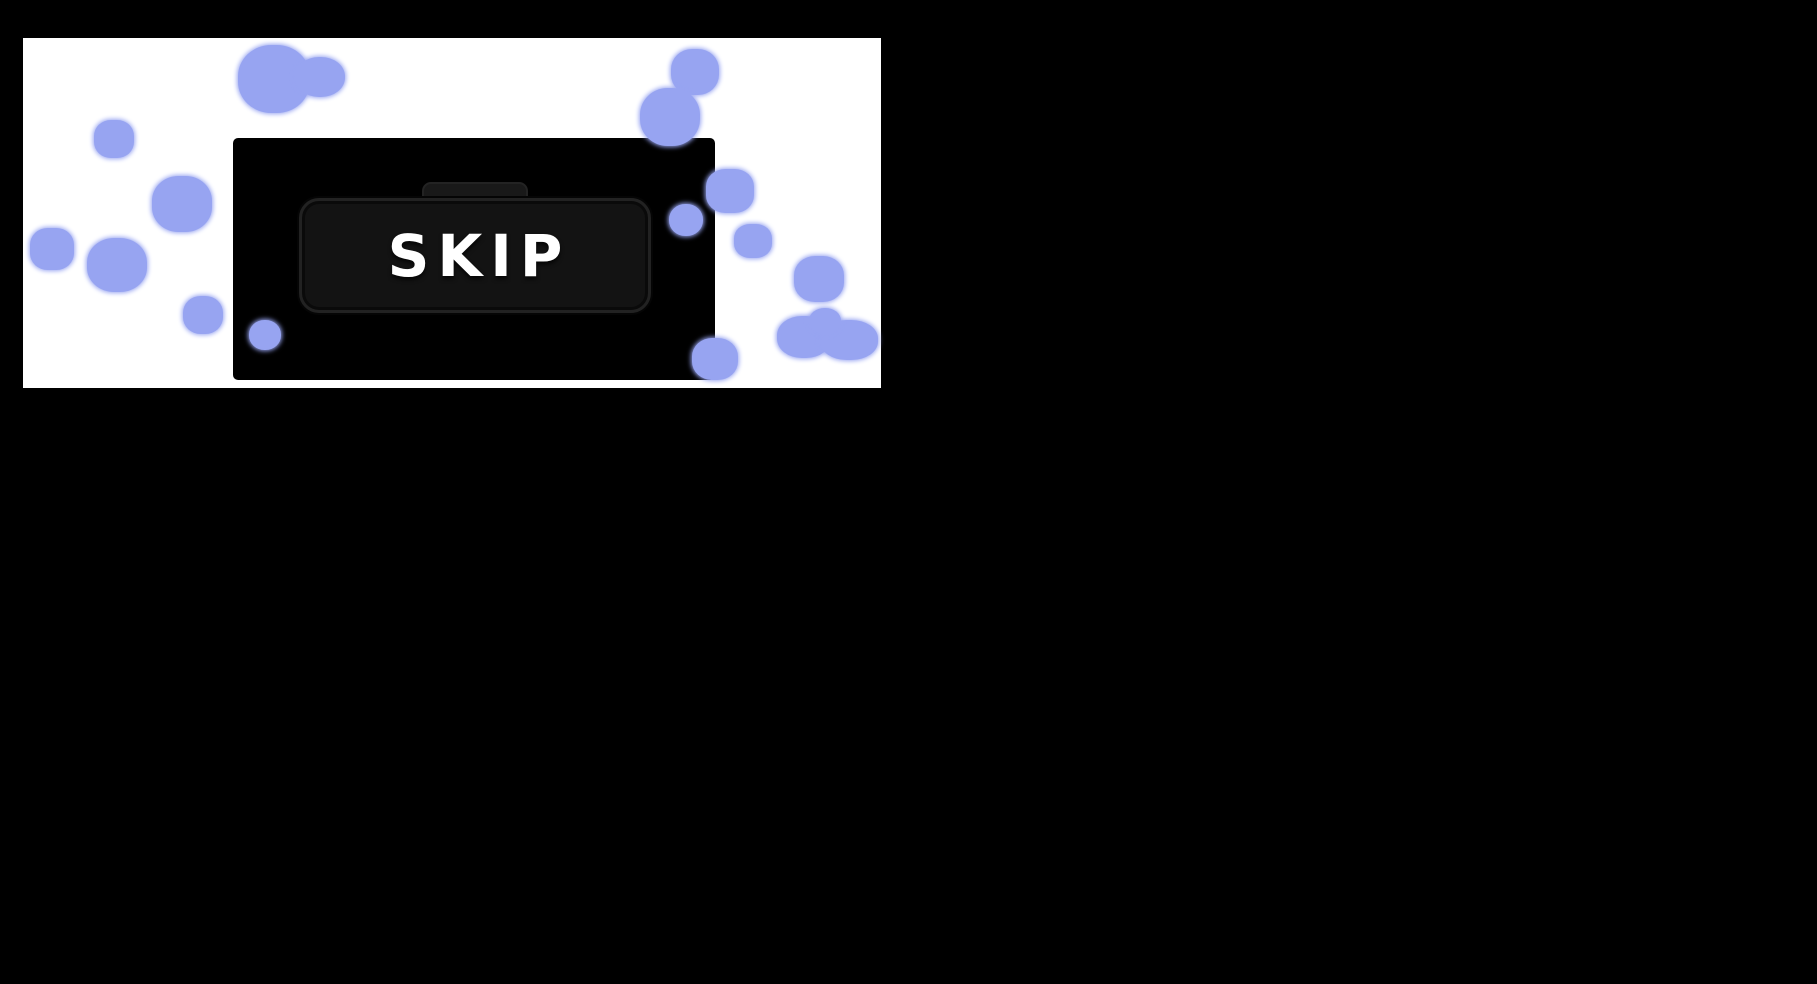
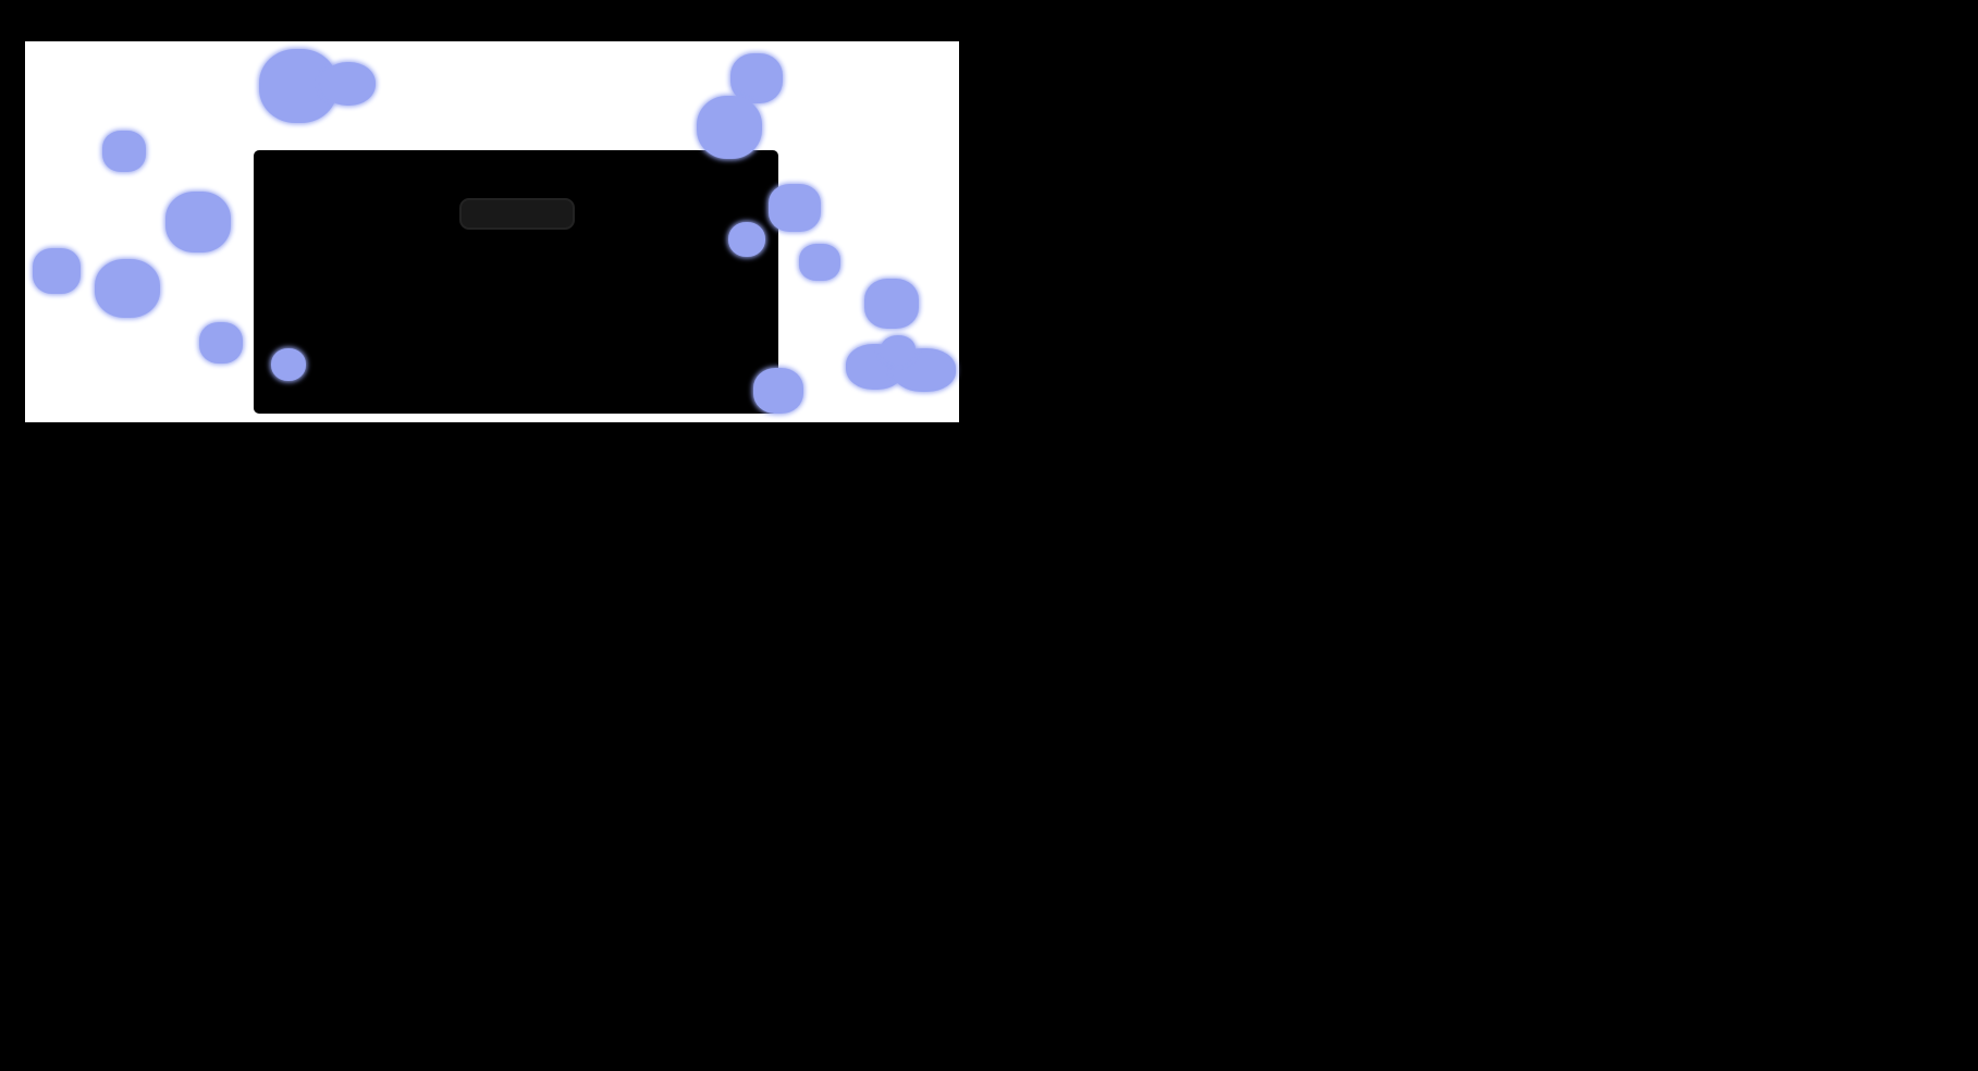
- SKIP
